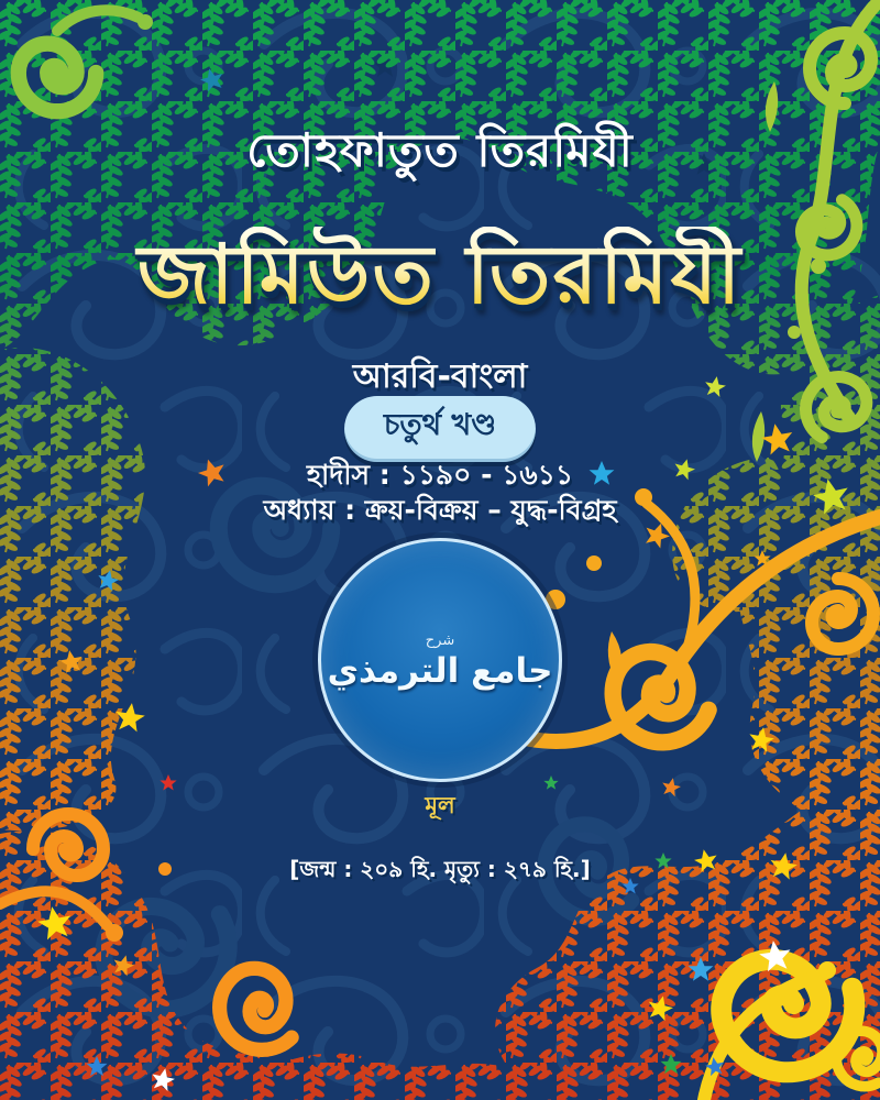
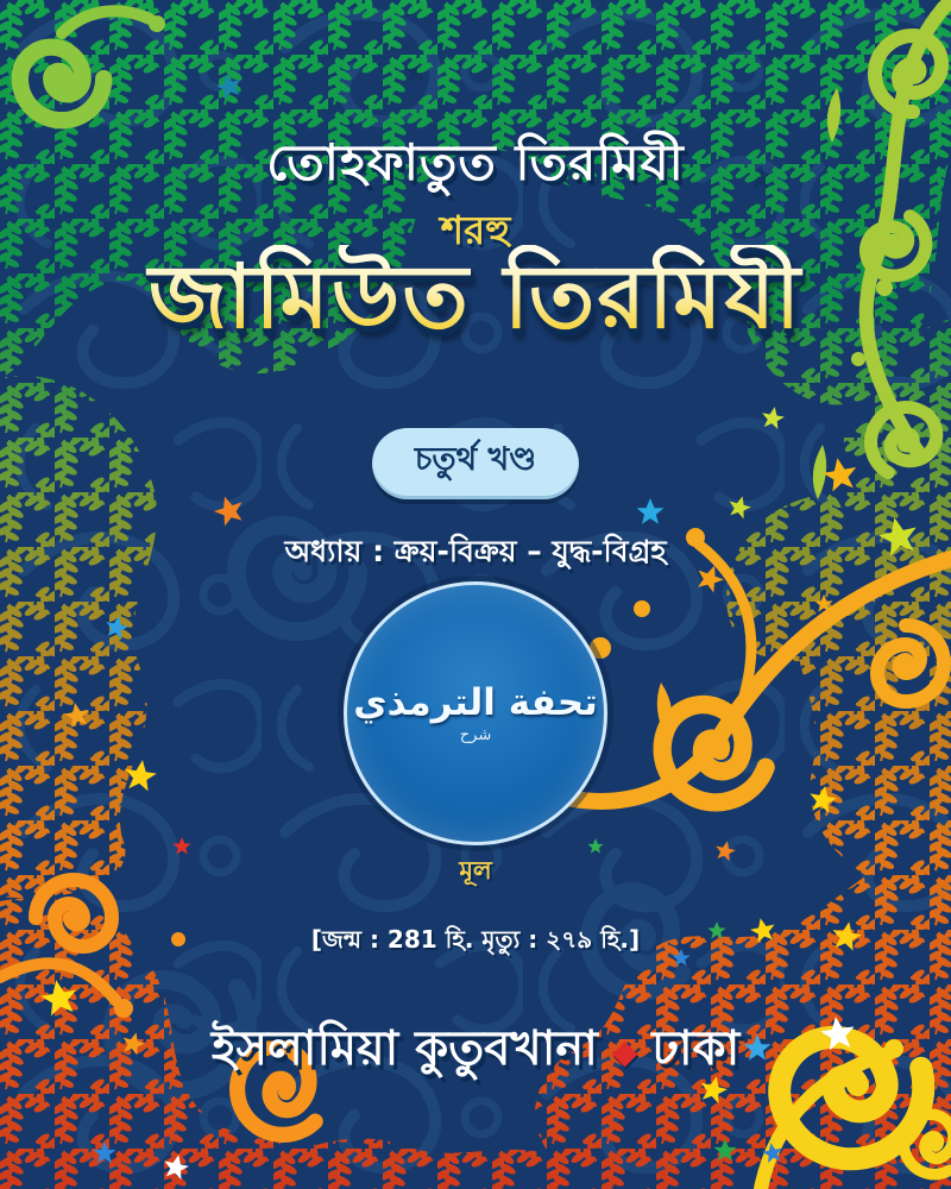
  তোহফাতুত তিরমিযী
+ শরহু
  জামিউত তিরমিযী
- আরবি-বাংলা
  চতুর্থ খণ্ড
- হাদীস : ১১৯০ - ১৬১১
  অধ্যায় : ক্রয়-বিক্রয় – যুদ্ধ-বিগ্রহ
+ تحفة الترمذي
  شرح
- جامع الترمذي
  মূল
- [জন্ম : ২০৯ হি. মৃত্যু : ২৭৯ হি.]
+ [জন্ম : 281 হি. মৃত্যু : ২৭৯ হি.]
+ ইসলামিয়া কুতুবখানা ◆ ঢাকা
